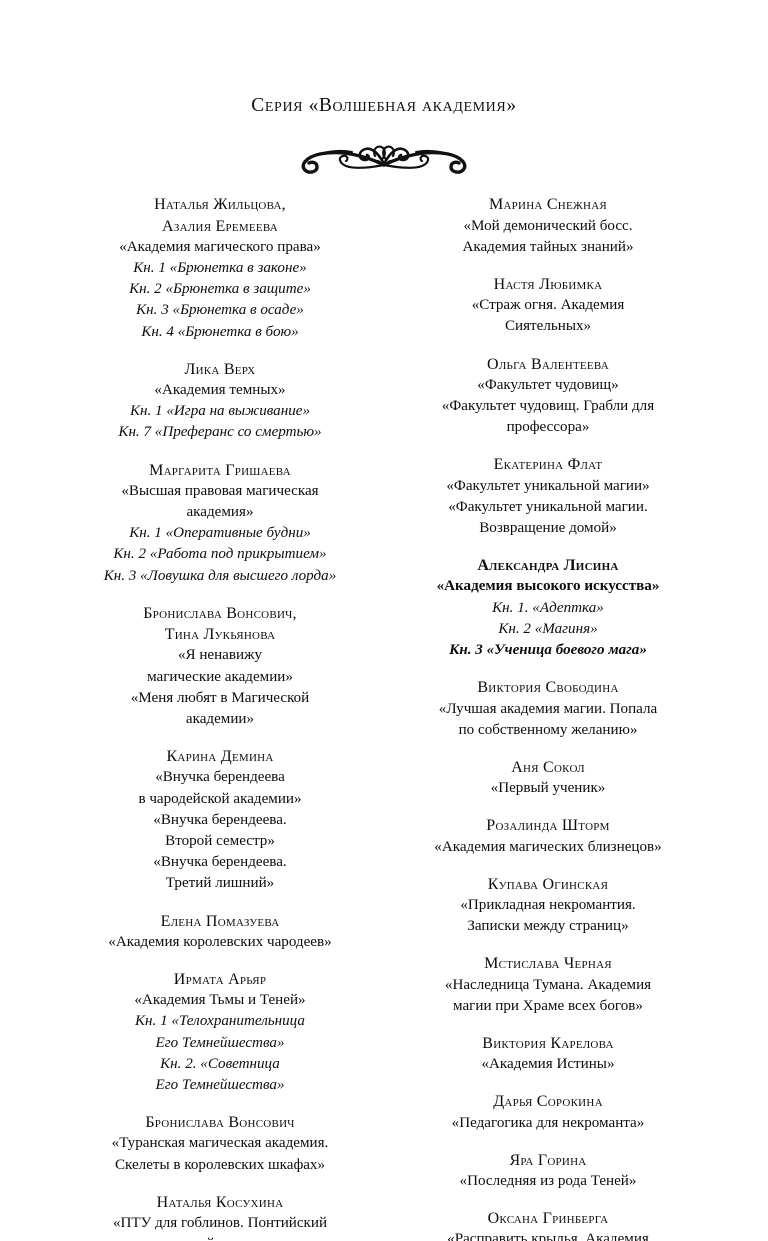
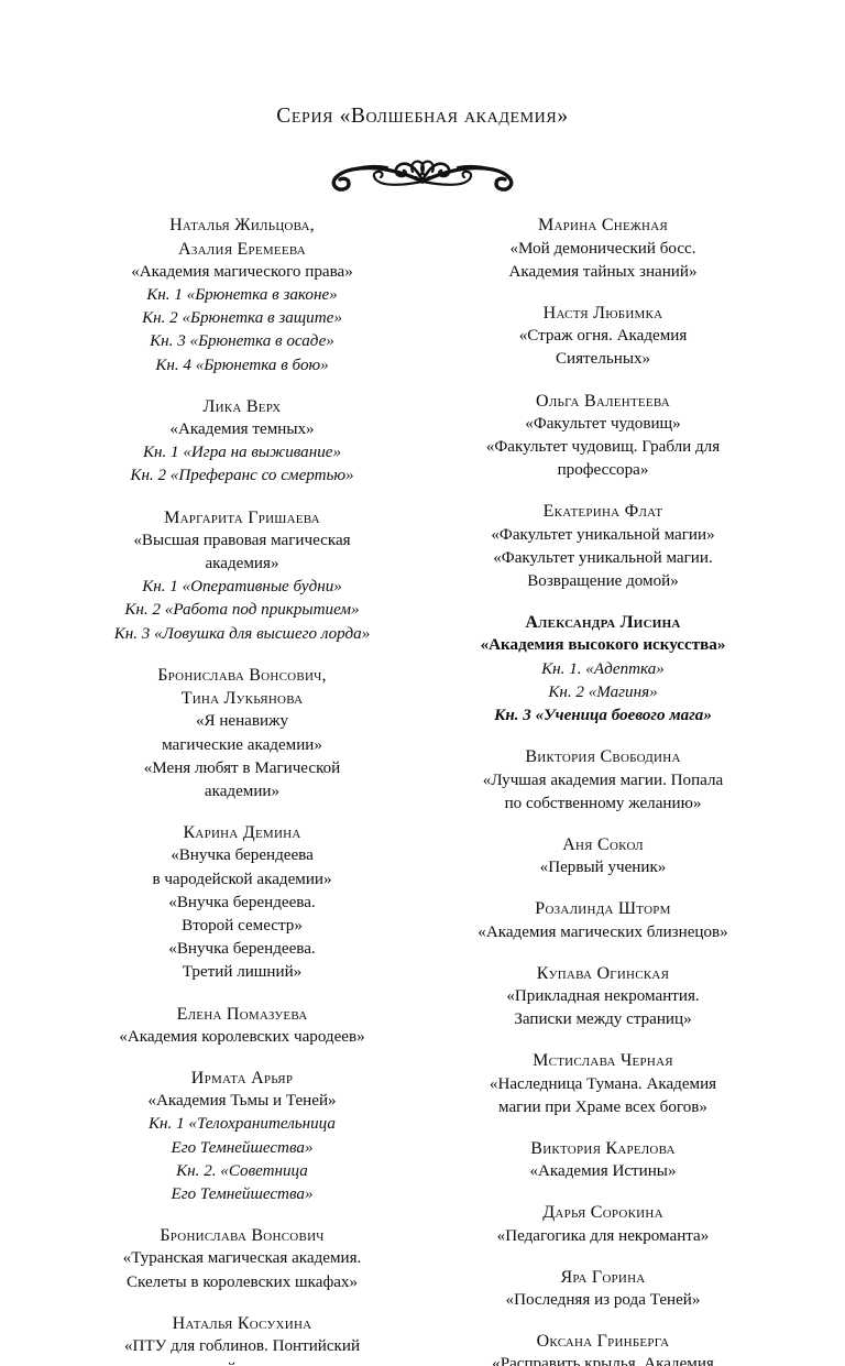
  Серия «Волшебная академия»
  Наталья Жильцова,
  Азалия Еремеева
  «Академия магического права»
  Кн. 1 «Брюнетка в законе»
  Кн. 2 «Брюнетка в защите»
  Кн. 3 «Брюнетка в осаде»
  Кн. 4 «Брюнетка в бою»
  Лика Верх
  «Академия темных»
  Кн. 1 «Игра на выживание»
- Кн. 7 «Преферанс со смертью»
+ Кн. 2 «Преферанс со смертью»
  Маргарита Гришаева
  «Высшая правовая магическая
  академия»
  Кн. 1 «Оперативные будни»
  Кн. 2 «Работа под прикрытием»
  Кн. 3 «Ловушка для высшего лорда»
  Бронислава Вонсович,
  Тина Лукьянова
  «Я ненавижу
  магические академии»
  «Меня любят в Магической
  академии»
  Карина Демина
  «Внучка берендеева
  в чародейской академии»
  «Внучка берендеева.
  Второй семестр»
  «Внучка берендеева.
  Третий лишний»
  Елена Помазуева
  «Академия королевских чародеев»
  Ирмата Арьяр
  «Академия Тьмы и Теней»
  Кн. 1 «Телохранительница
  Его Темнейшества»
  Кн. 2. «Советница
  Его Темнейшества»
  Бронислава Вонсович
  «Туранская магическая академия.
  Скелеты в королевских шкафах»
  Наталья Косухина
  «ПТУ для гоблинов. Понтийский
  Марина Снежная
  «Мой демонический босс.
  Академия тайных знаний»
  Настя Любимка
  «Страж огня. Академия
  Сиятельных»
  Ольга Валентеева
  «Факультет чудовищ»
  «Факультет чудовищ. Грабли для
  профессора»
  Екатерина Флат
  «Факультет уникальной магии»
  «Факультет уникальной магии.
  Возвращение домой»
  Александра Лисина
  «Академия высокого искусства»
  Кн. 1. «Адептка»
  Кн. 2 «Магиня»
  Кн. 3 «Ученица боевого мага»
  Виктория Свободина
  «Лучшая академия магии. Попала
  по собственному желанию»
  Аня Сокол
  «Первый ученик»
  Розалинда Шторм
  «Академия магических близнецов»
  Купава Огинская
  «Прикладная некромантия.
  Записки между страниц»
  Мстислава Черная
  «Наследница Тумана. Академия
  магии при Храме всех богов»
  Виктория Карелова
  «Академия Истины»
  Дарья Сорокина
  «Педагогика для некроманта»
  Яра Горина
  «Последняя из рода Теней»
  Оксана Гринберга
  «Расправить крылья. Академия
